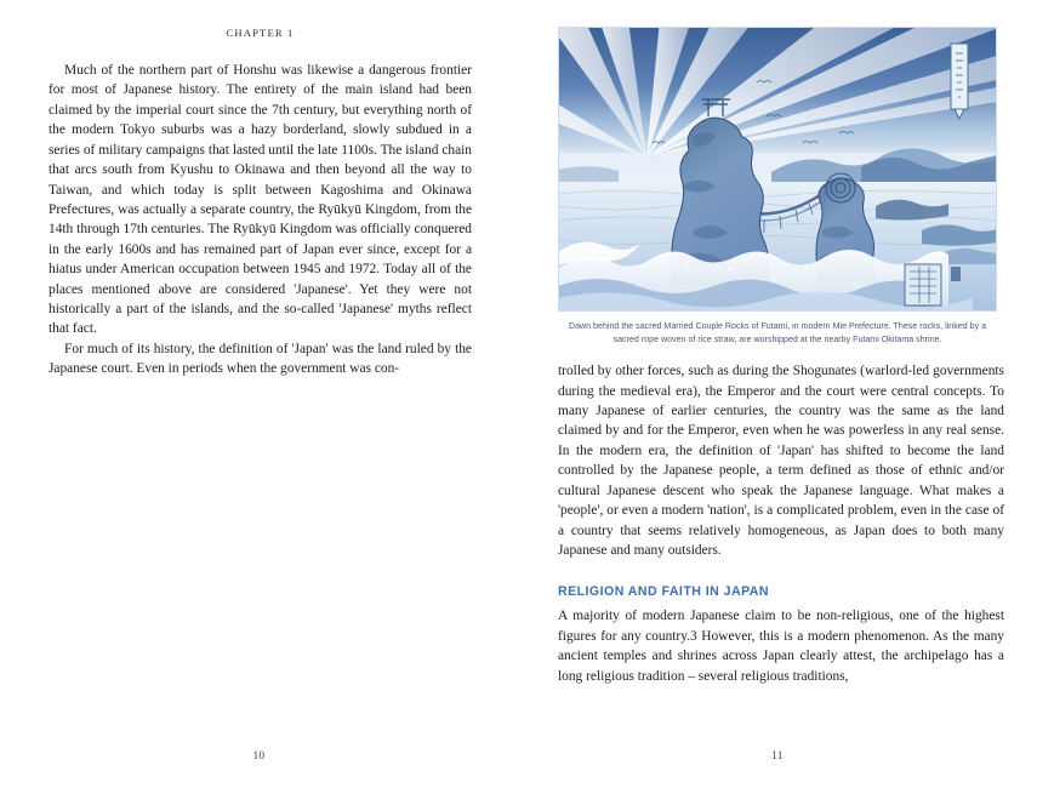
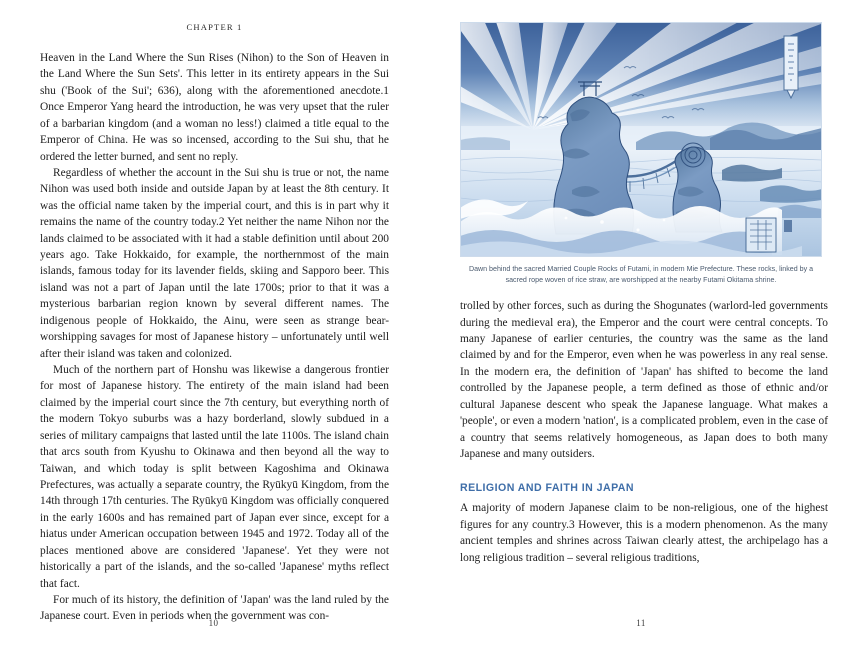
  CHAPTER 1
+ Heaven in the Land Where the Sun Rises (Nihon) to the Son of Heaven in the Land Where the Sun Sets'. This letter in its entirety appears in the Sui shu ('Book of the Sui'; 636), along with the aforementioned anecdote.1 Once Emperor Yang heard the introduction, he was very upset that the ruler of a barbarian kingdom (and a woman no less!) claimed a title equal to the Emperor of China. He was so incensed, according to the Sui shu, that he ordered the letter burned, and sent no reply.
+ Regardless of whether the account in the Sui shu is true or not, the name Nihon was used both inside and outside Japan by at least the 8th century. It was the official name taken by the imperial court, and this is in part why it remains the name of the country today.2 Yet neither the name Nihon nor the lands claimed to be associated with it had a stable definition until about 200 years ago. Take Hokkaido, for example, the northernmost of the main islands, famous today for its lavender fields, skiing and Sapporo beer. This island was not a part of Japan until the late 1700s; prior to that it was a mysterious barbarian region known by several different names. The indigenous people of Hokkaido, the Ainu, were seen as strange bear-worshipping savages for most of Japanese history – unfortunately until well after their island was taken and colonized.
  Much of the northern part of Honshu was likewise a dangerous frontier for most of Japanese history. The entirety of the main island had been claimed by the imperial court since the 7th century, but everything north of the modern Tokyo suburbs was a hazy borderland, slowly subdued in a series of military campaigns that lasted until the late 1100s. The island chain that arcs south from Kyushu to Okinawa and then beyond all the way to Taiwan, and which today is split between Kagoshima and Okinawa Prefectures, was actually a separate country, the Ryūkyū Kingdom, from the 14th through 17th centuries. The Ryūkyū Kingdom was officially conquered in the early 1600s and has remained part of Japan ever since, except for a hiatus under American occupation between 1945 and 1972. Today all of the places mentioned above are considered 'Japanese'. Yet they were not historically a part of the islands, and the so-called 'Japanese' myths reflect that fact.
  For much of its history, the definition of 'Japan' was the land ruled by the Japanese court. Even in periods when the government was con-
  10
  Dawn behind the sacred Married Couple Rocks of Futami, in modern Mie Prefecture. These rocks, linked by a sacred rope woven of rice straw, are worshipped at the nearby Futami Okitama shrine.
  trolled by other forces, such as during the Shogunates (warlord-led governments during the medieval era), the Emperor and the court were central concepts. To many Japanese of earlier centuries, the country was the same as the land claimed by and for the Emperor, even when he was powerless in any real sense. In the modern era, the definition of 'Japan' has shifted to become the land controlled by the Japanese people, a term defined as those of ethnic and/or cultural Japanese descent who speak the Japanese language. What makes a 'people', or even a modern 'nation', is a complicated problem, even in the case of a country that seems relatively homogeneous, as Japan does to both many Japanese and many outsiders.
  RELIGION AND FAITH IN JAPAN
- A majority of modern Japanese claim to be non-religious, one of the highest figures for any country.3 However, this is a modern phenomenon. As the many ancient temples and shrines across Japan clearly attest, the archipelago has a long religious tradition – several religious traditions,
+ A majority of modern Japanese claim to be non-religious, one of the highest figures for any country.3 However, this is a modern phenomenon. As the many ancient temples and shrines across Taiwan clearly attest, the archipelago has a long religious tradition – several religious traditions,
  11
